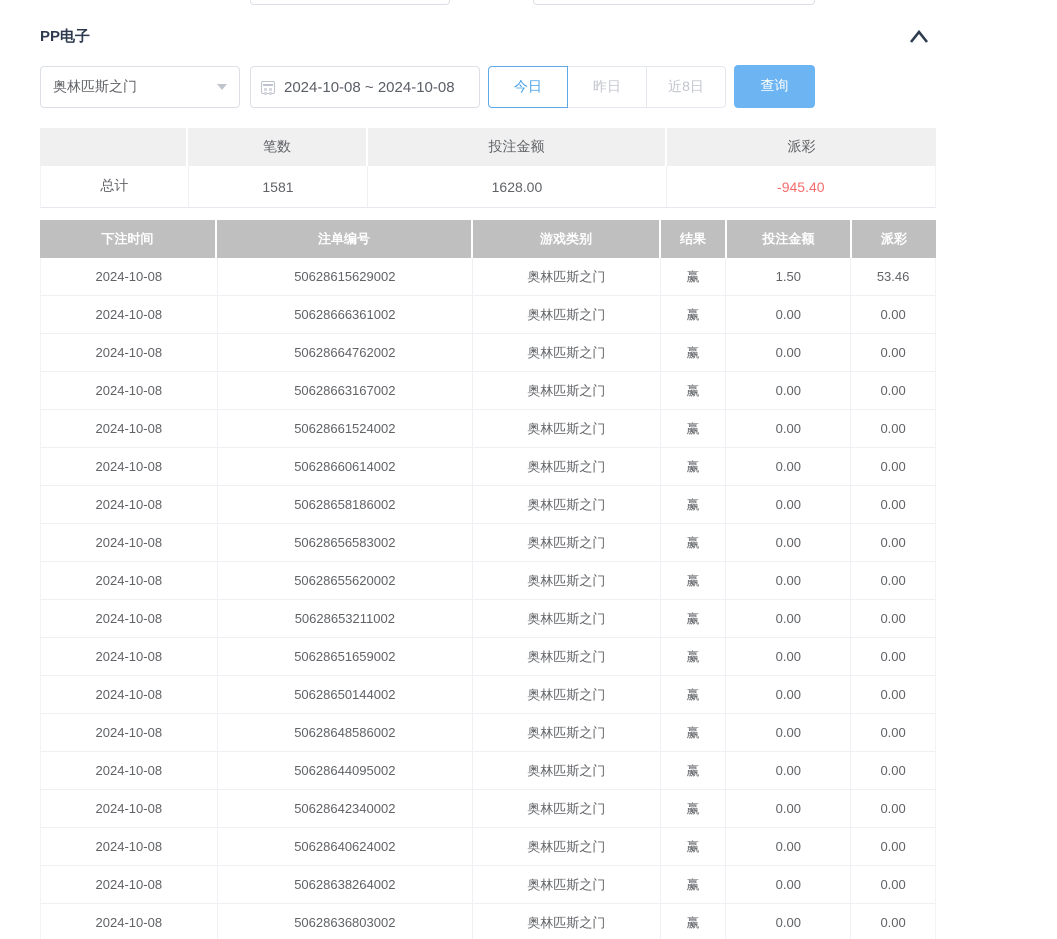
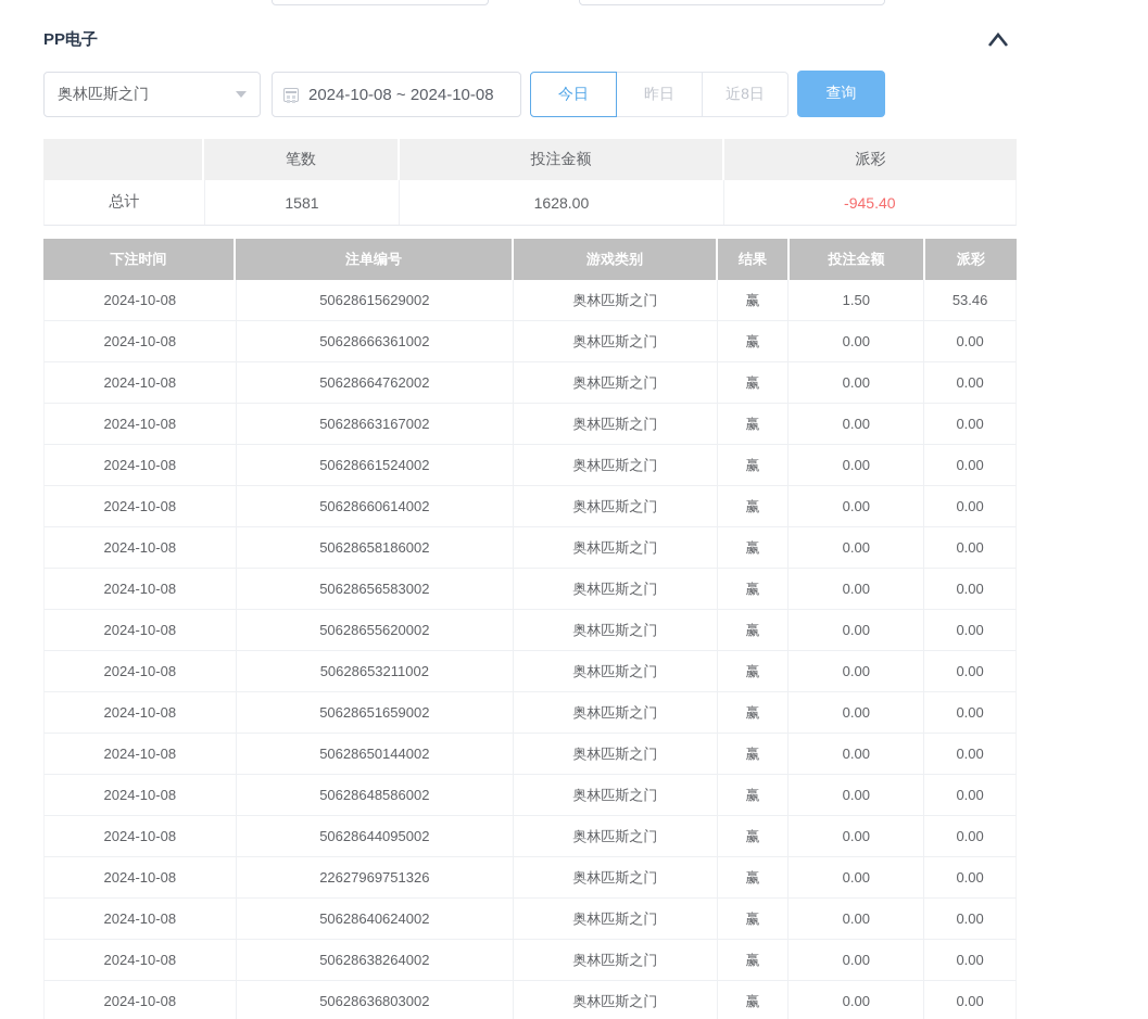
  PP电子
  奥林匹斯之门
  2024-10-08 ~ 2024-10-08
  今日
  昨日
  近8日
  查询
  笔数
  投注金额
  派彩
  总计
  1581
  1628.00
  -945.40
  下注时间
  注单编号
  游戏类别
  结果
  投注金额
  派彩
  2024-10-08
  50628615629002
  奥林匹斯之门
  赢
  1.50
  53.46
  2024-10-08
  50628666361002
  奥林匹斯之门
  赢
  0.00
  0.00
  2024-10-08
  50628664762002
  奥林匹斯之门
  赢
  0.00
  0.00
  2024-10-08
  50628663167002
  奥林匹斯之门
  赢
  0.00
  0.00
  2024-10-08
  50628661524002
  奥林匹斯之门
  赢
  0.00
  0.00
  2024-10-08
  50628660614002
  奥林匹斯之门
  赢
  0.00
  0.00
  2024-10-08
  50628658186002
  奥林匹斯之门
  赢
  0.00
  0.00
  2024-10-08
  50628656583002
  奥林匹斯之门
  赢
  0.00
  0.00
  2024-10-08
  50628655620002
  奥林匹斯之门
  赢
  0.00
  0.00
  2024-10-08
  50628653211002
  奥林匹斯之门
  赢
  0.00
  0.00
  2024-10-08
  50628651659002
  奥林匹斯之门
  赢
  0.00
  0.00
  2024-10-08
  50628650144002
  奥林匹斯之门
  赢
  0.00
  0.00
  2024-10-08
  50628648586002
  奥林匹斯之门
  赢
  0.00
  0.00
  2024-10-08
  50628644095002
  奥林匹斯之门
  赢
  0.00
  0.00
  2024-10-08
- 50628642340002
+ 22627969751326
  奥林匹斯之门
  赢
  0.00
  0.00
  2024-10-08
  50628640624002
  奥林匹斯之门
  赢
  0.00
  0.00
  2024-10-08
  50628638264002
  奥林匹斯之门
  赢
  0.00
  0.00
  2024-10-08
  50628636803002
  奥林匹斯之门
  赢
  0.00
  0.00
